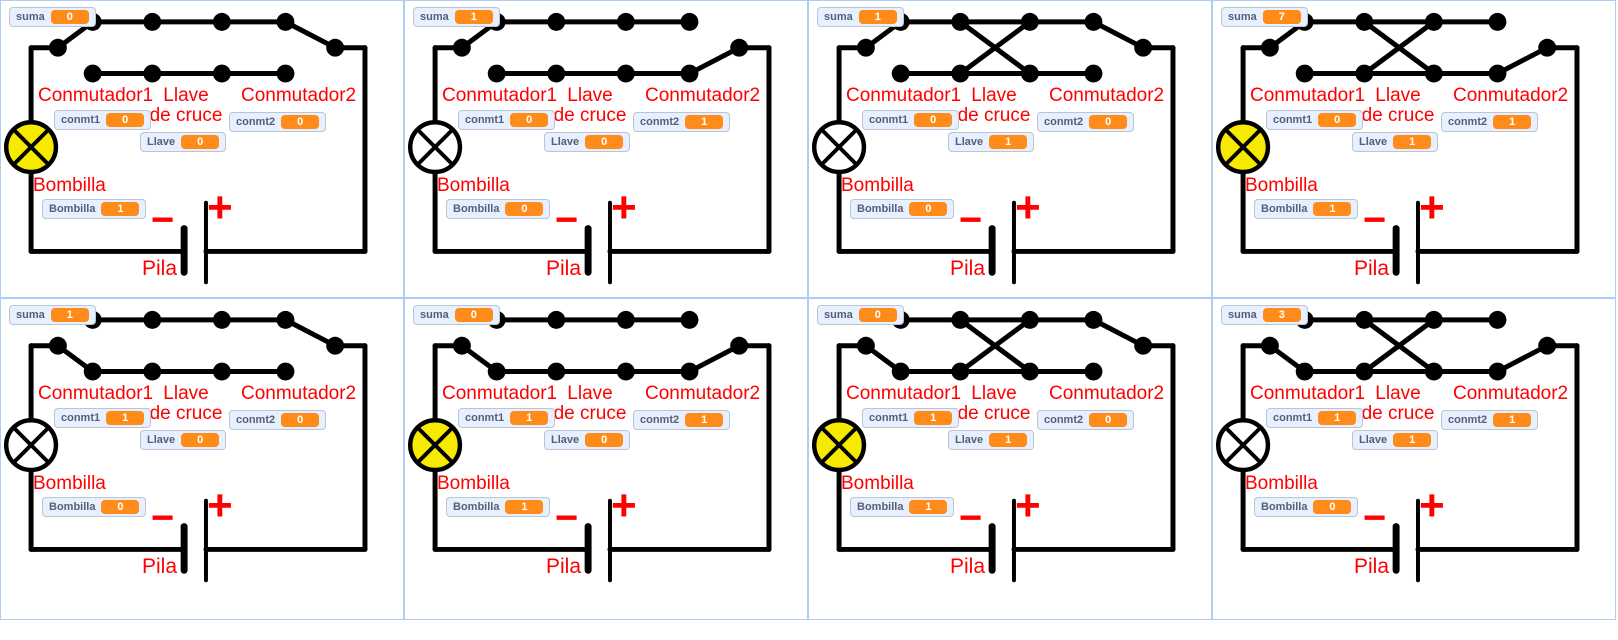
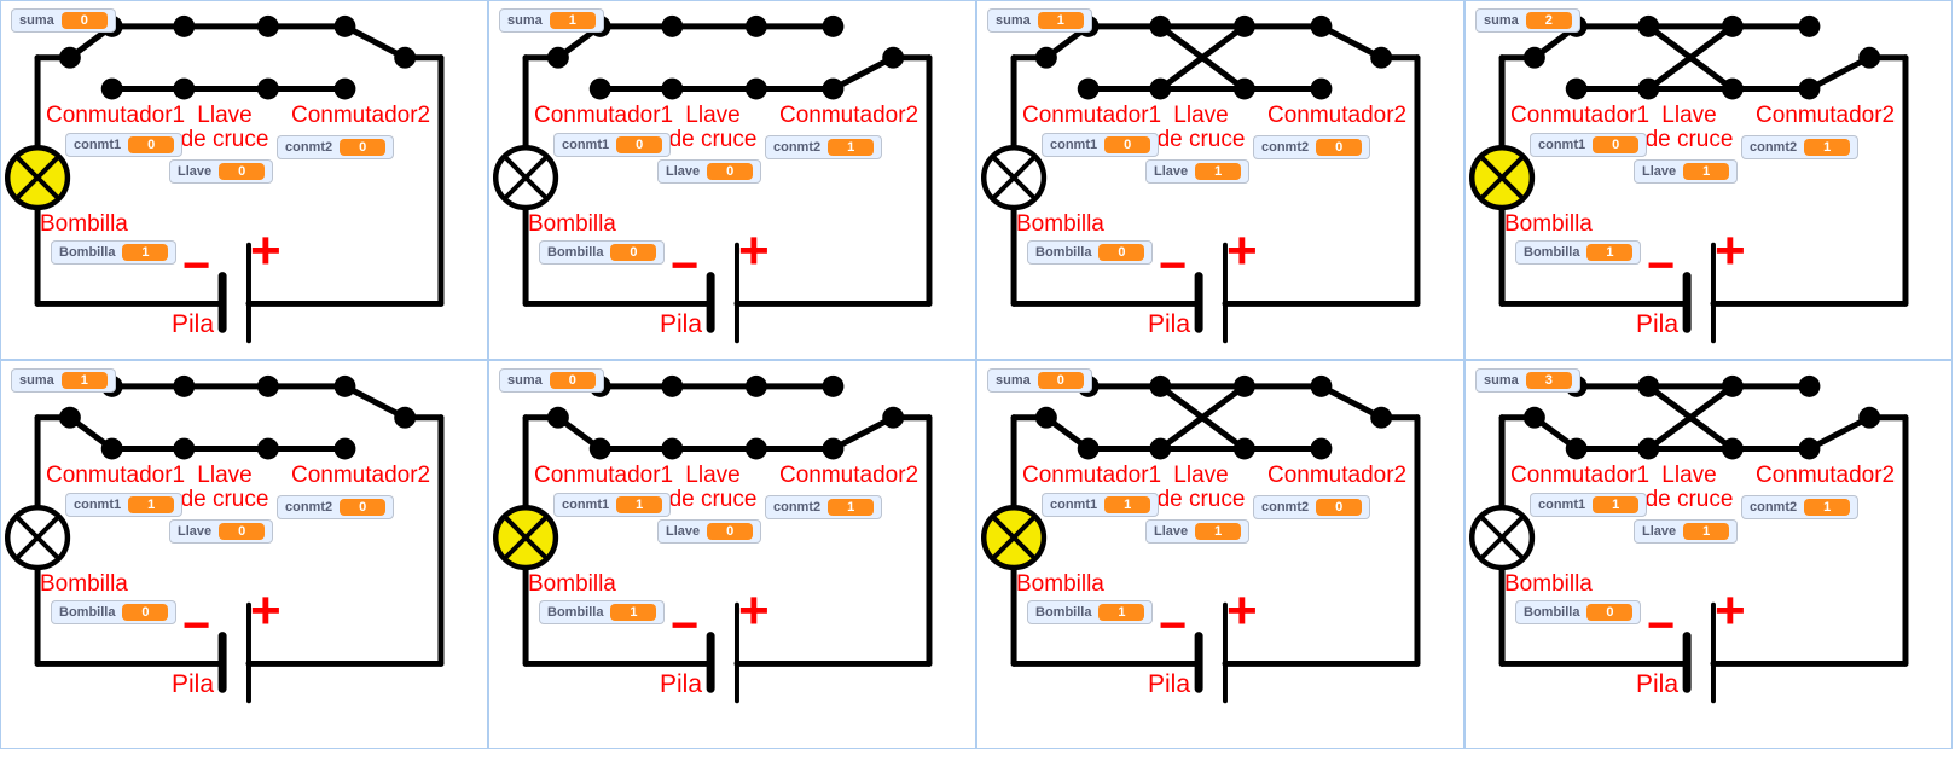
  suma
  0
  Conmutador1
  Llave
  de cruce
  Conmutador2
  conmt1
  0
  Llave
  0
  conmt2
  0
  Bombilla
  Bombilla
  1
  −
  +
  Pila
  suma
  1
  Conmutador1
  Llave
  de cruce
  Conmutador2
  conmt1
  0
  Llave
  0
  conmt2
  1
  Bombilla
  Bombilla
  0
  −
  +
  Pila
  suma
  1
  Conmutador1
  Llave
  de cruce
  Conmutador2
  conmt1
  0
  Llave
  1
  conmt2
  0
  Bombilla
  Bombilla
  0
  −
  +
  Pila
  suma
- 7
+ 2
  Conmutador1
  Llave
  de cruce
  Conmutador2
  conmt1
  0
  Llave
  1
  conmt2
  1
  Bombilla
  Bombilla
  1
  −
  +
  Pila
  suma
  1
  Conmutador1
  Llave
  de cruce
  Conmutador2
  conmt1
  1
  Llave
  0
  conmt2
  0
  Bombilla
  Bombilla
  0
  −
  +
  Pila
  suma
  0
  Conmutador1
  Llave
  de cruce
  Conmutador2
  conmt1
  1
  Llave
  0
  conmt2
  1
  Bombilla
  Bombilla
  1
  −
  +
  Pila
  suma
  0
  Conmutador1
  Llave
  de cruce
  Conmutador2
  conmt1
  1
  Llave
  1
  conmt2
  0
  Bombilla
  Bombilla
  1
  −
  +
  Pila
  suma
  3
  Conmutador1
  Llave
  de cruce
  Conmutador2
  conmt1
  1
  Llave
  1
  conmt2
  1
  Bombilla
  Bombilla
  0
  −
  +
  Pila
